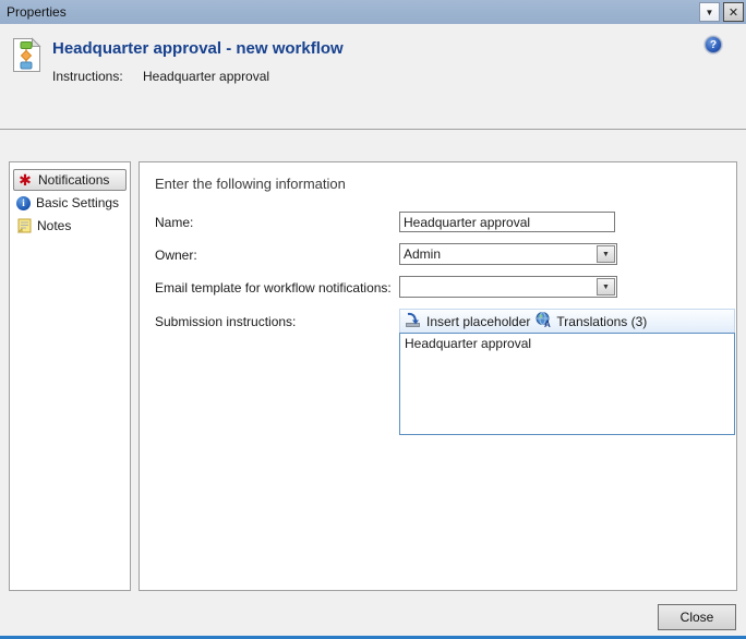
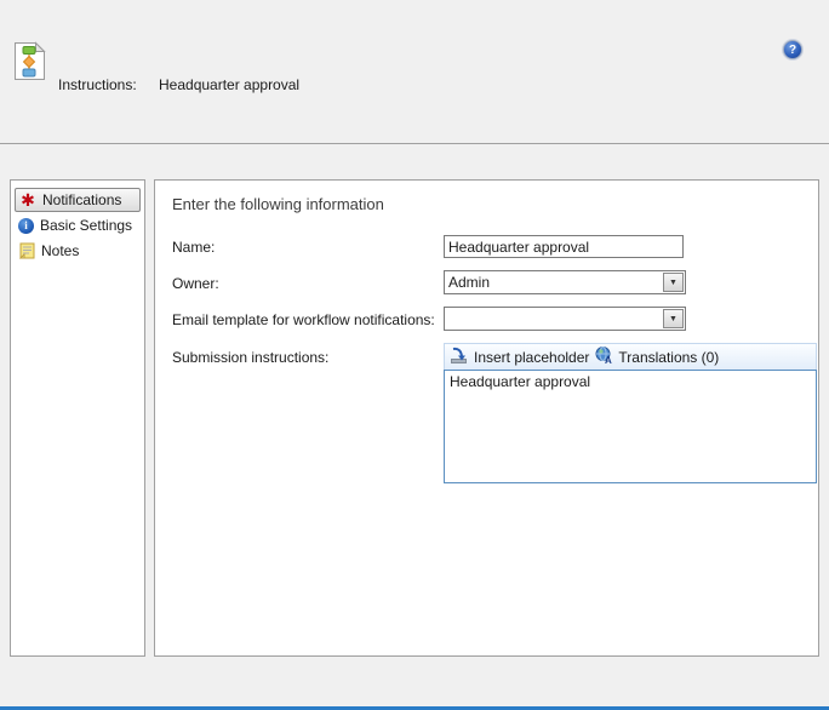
- Properties
- ▼
- ✕
- Headquarter approval - new workflow
  Instructions:
  Headquarter approval
  ?
  ✱
  Notifications
  i
  Basic Settings
  Notes
  Enter the following information
  Name:
  Headquarter approval
  Owner:
  Admin
  Email template for workflow notifications:
  Submission instructions:
  Insert placeholder
  A
- Translations (3)
+ Translations (0)
  Headquarter approval
- Close
